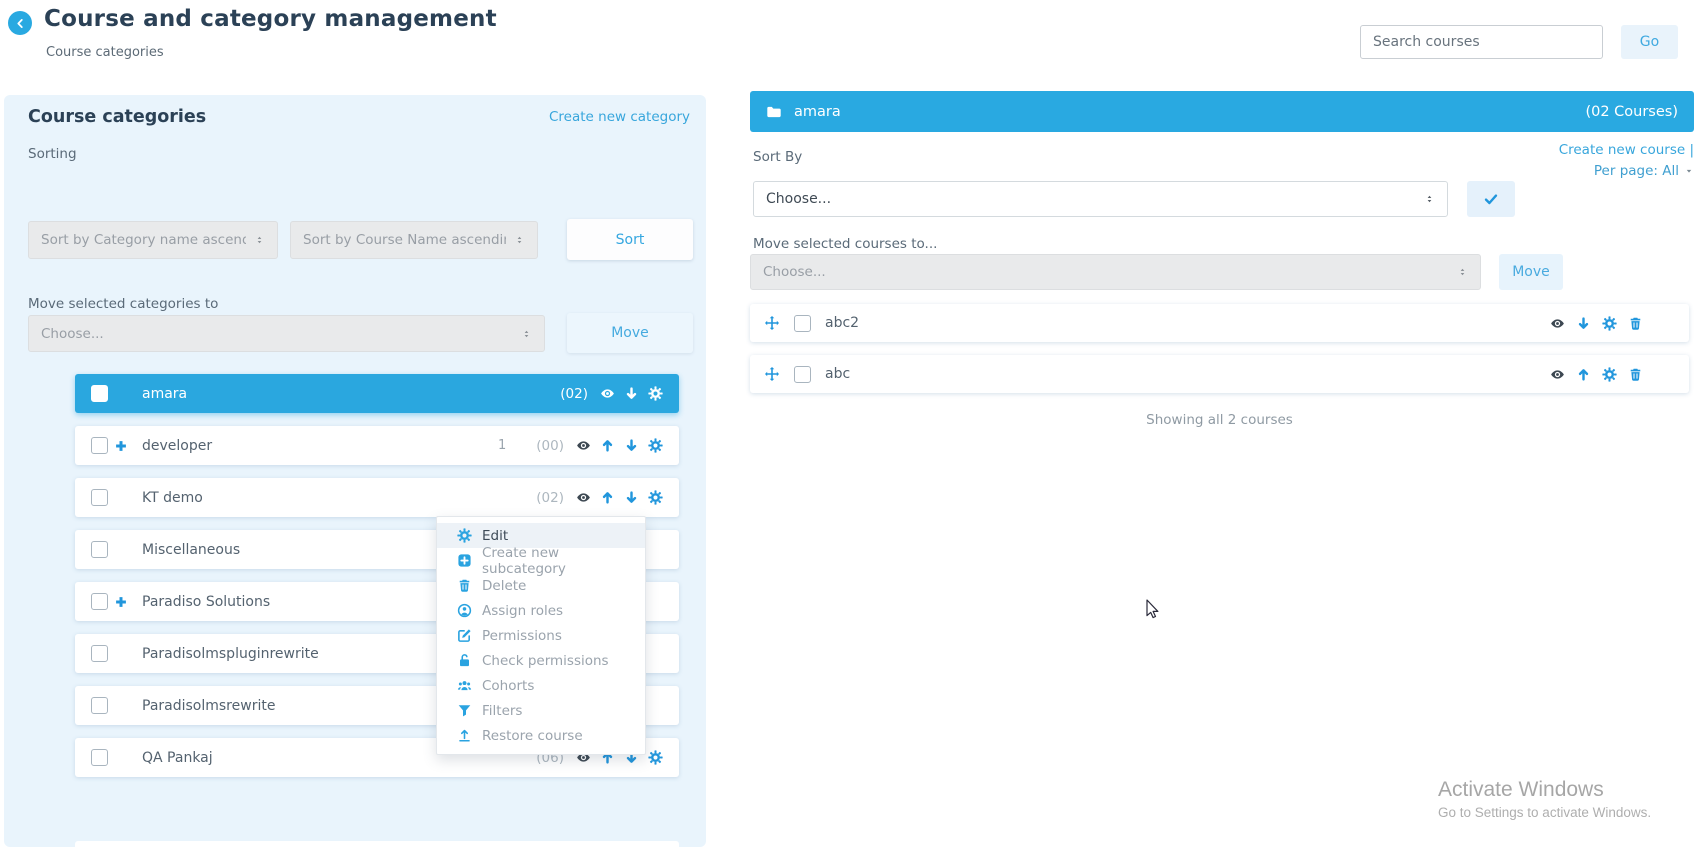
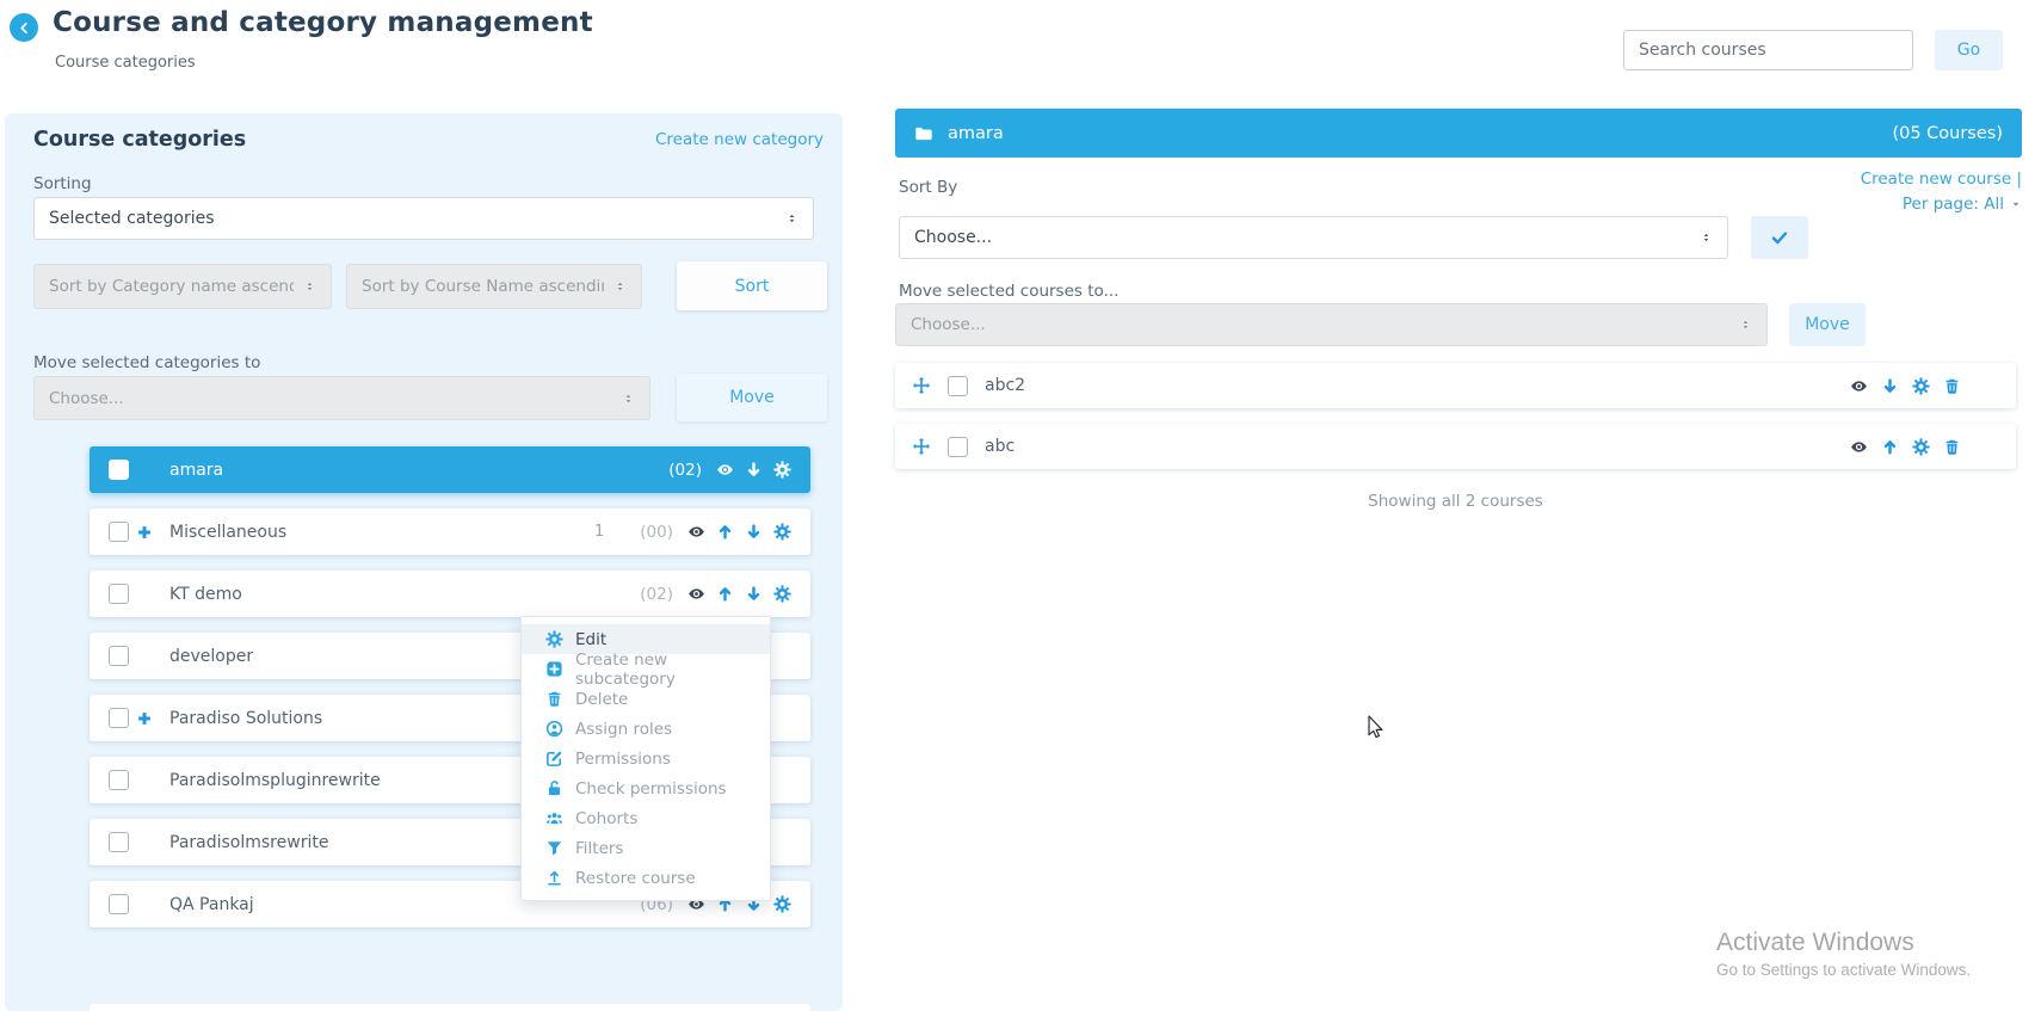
  Course and category management
  Course categories
  Search courses
  Go
  Course categories
  Create new category
  Sorting
+ Selected categories
  Sort by Category name ascen
  Sort by Course Name ascendi
  Sort
  Move selected categories to
  Choose...
  Move
  amara
  (02)
- developer
+ Miscellaneous
  1
  (00)
  KT demo
  (02)
- Miscellaneous
+ developer
  Paradiso Solutions
  Paradisolmspluginrewrite
  Paradisolmsrewrite
  QA Pankaj
  (06)
  Edit
  Create new subcategory
  Delete
  Assign roles
  Permissions
  Check permissions
  Cohorts
  Filters
  Restore course
  amara
- (02 Courses)
+ (05 Courses)
  Sort By
  Create new course |
  Per page: All
  Choose...
  Move selected courses to...
  Choose...
  Move
  abc2
  abc
  Showing all 2 courses
  Activate Windows
  Go to Settings to activate Windows.
